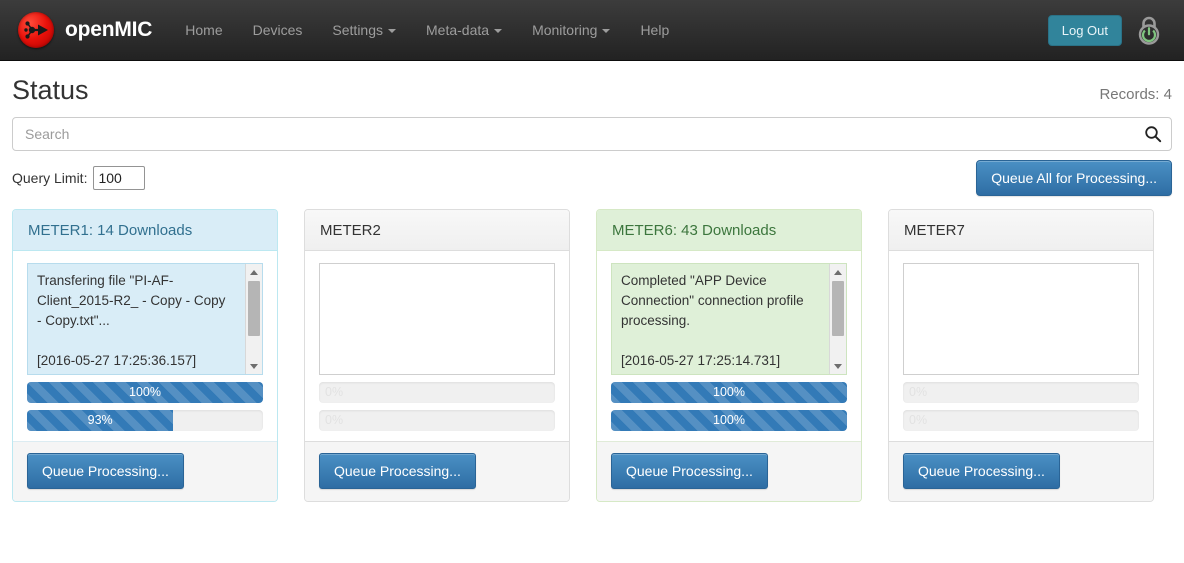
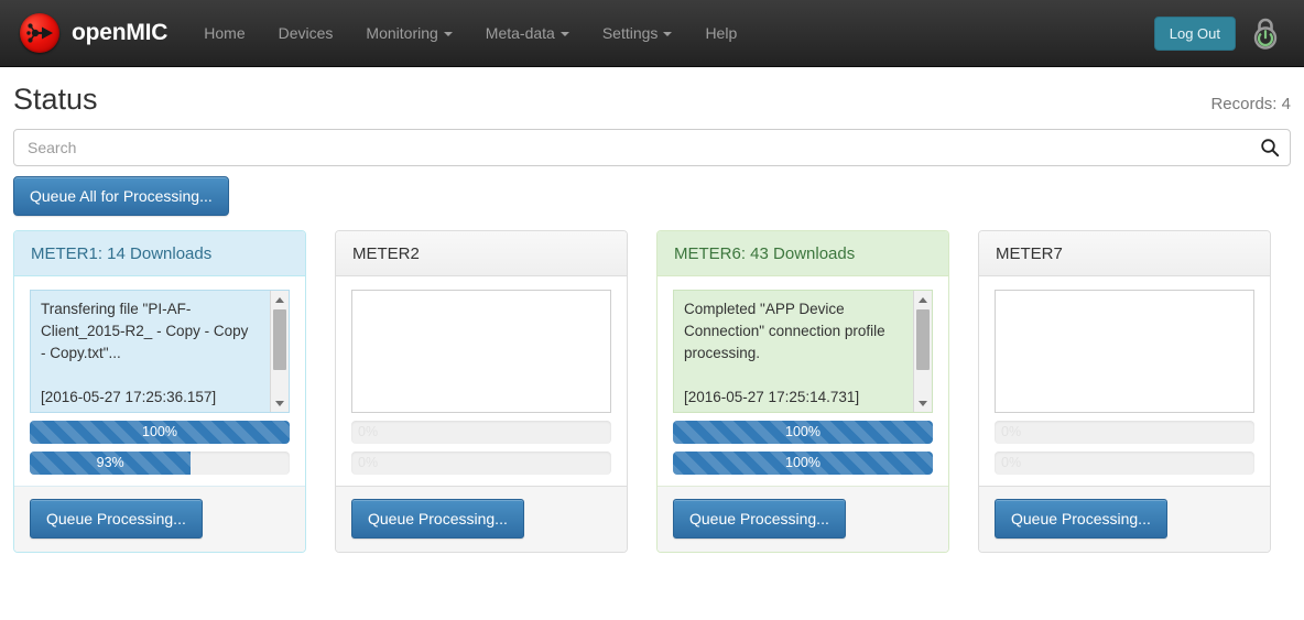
  openMIC
  Home
  Devices
- Settings
+ Monitoring
  Meta-data
- Monitoring
+ Settings
  Help
  Log Out
  Status
  Records: 4
  Search
- Query Limit:
- 100
  Queue All for Processing...
  METER1: 14 Downloads
  Transfering file "PI-AF-Client_2015-R2_ - Copy - Copy - Copy.txt"...
  [2016-05-27 17:25:36.157]
  100%
  93%
  Queue Processing...
  METER2
  Queue Processing...
  METER6: 43 Downloads
  Completed "APP Device Connection" connection profile processing.
  [2016-05-27 17:25:14.731]
  100%
  100%
  Queue Processing...
  METER7
  Queue Processing...
